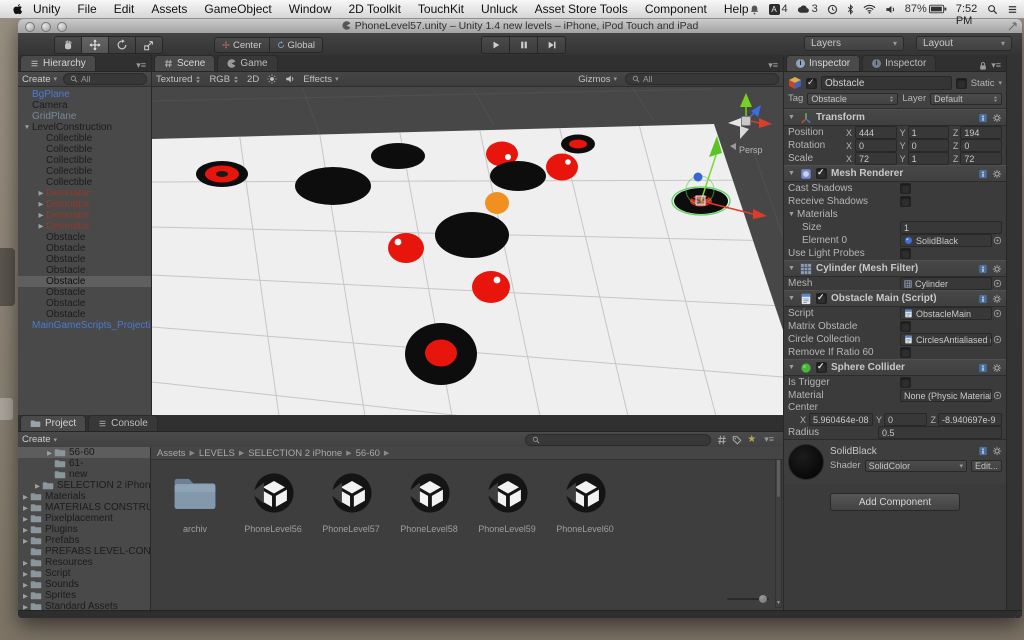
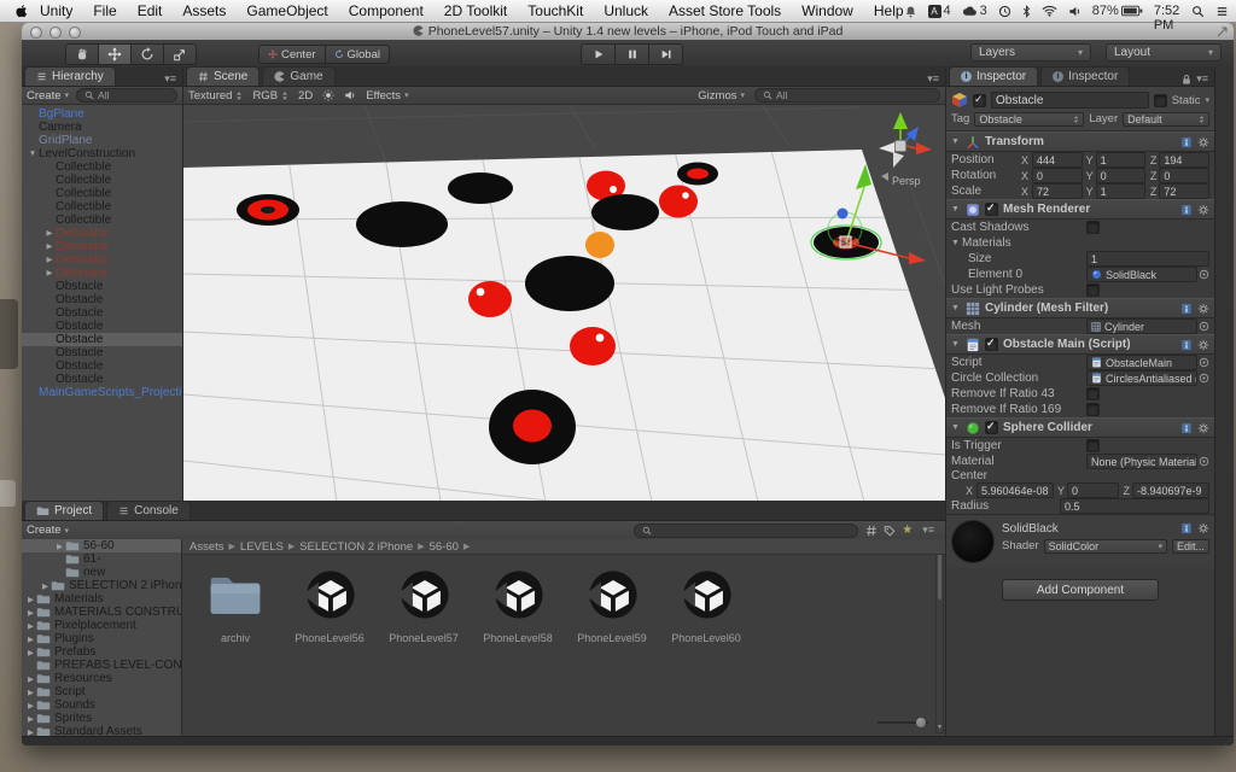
  Unity
  File
  Edit
  Assets
  GameObject
- Window
+ Component
  2D Toolkit
  TouchKit
  Unluck
  Asset Store Tools
- Component
+ Window
  Help
  A
  4
  3
  87%
  PhoneLevel57.unity – Unity 1.4 new levels – iPhone, iPod Touch and iPad
  Center
  Global
  Layers
  ▾
  Layout
  ▾
  Hierarchy
  ▾≡
  Create
  All
  BgPlane
  Camera
  GridPlane
  LevelConstruction
  Collectible
  Collectible
  Collectible
  Collectible
  Collectible
  Detonator
  Detonator
  Detonator
  Detonator
  Obstacle
  Obstacle
  Obstacle
  Obstacle
  Obstacle
  Obstacle
  Obstacle
  Obstacle
  MainGameScripts_Projecti
  Scene
  Game
  ▾≡
  Textured
  RGB
  2D
  Effects
  Gizmos
  All
  Persp
  Inspector
  Inspector
  ▾≡
  Obstacle
  Static
  Tag
  Obstacle
  Layer
  Default
  Transform
  Position
  X
  444
  Y
  1
  Z
  194
  Rotation
  X
  0
  Y
  0
  Z
  0
  Scale
  X
  72
  Y
  1
  Z
  72
  Mesh Renderer
  Cast Shadows
- Receive Shadows
  Materials
  Size
  1
  Element 0
  SolidBlack
  Use Light Probes
  Cylinder (Mesh Filter)
  Mesh
  Cylinder
  Obstacle Main (Script)
  Script
  ObstacleMain
- Matrix Obstacle
  Circle Collection
- Remove If Ratio 60
+ Remove If Ratio 43
+ Remove If Ratio 169
  Sphere Collider
  Is Trigger
  Material
  None (Physic Materia
  Center
  X
  5.960464e-08
  Y
  0
  Z
  -8.940697e-9
  Radius
  0.5
  SolidBlack
  Shader
  SolidColor
  Edit...
  Add Component
  Project
  Console
  Create
  ★
  ▾≡
  56-60
  61-
  new
  SELECTION 2 iPhon
  Materials
  MATERIALS CONSTRU
  Pixelplacement
  Plugins
  Prefabs
  PREFABS LEVEL-CON
  Resources
  Script
  Sounds
  Sprites
  Standard Assets
  Assets
  LEVELS
  SELECTION 2 iPhone
  56-60
  archiv
  PhoneLevel56
  PhoneLevel57
  PhoneLevel58
  PhoneLevel59
  PhoneLevel60
